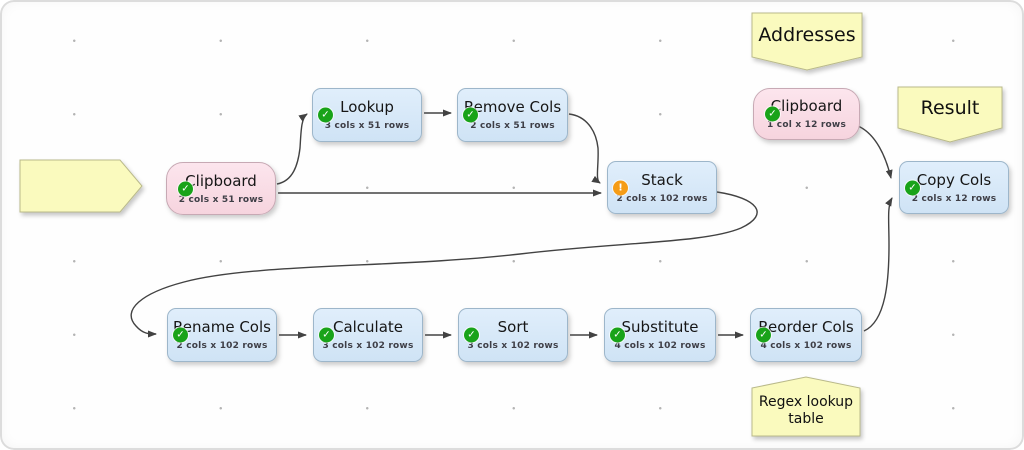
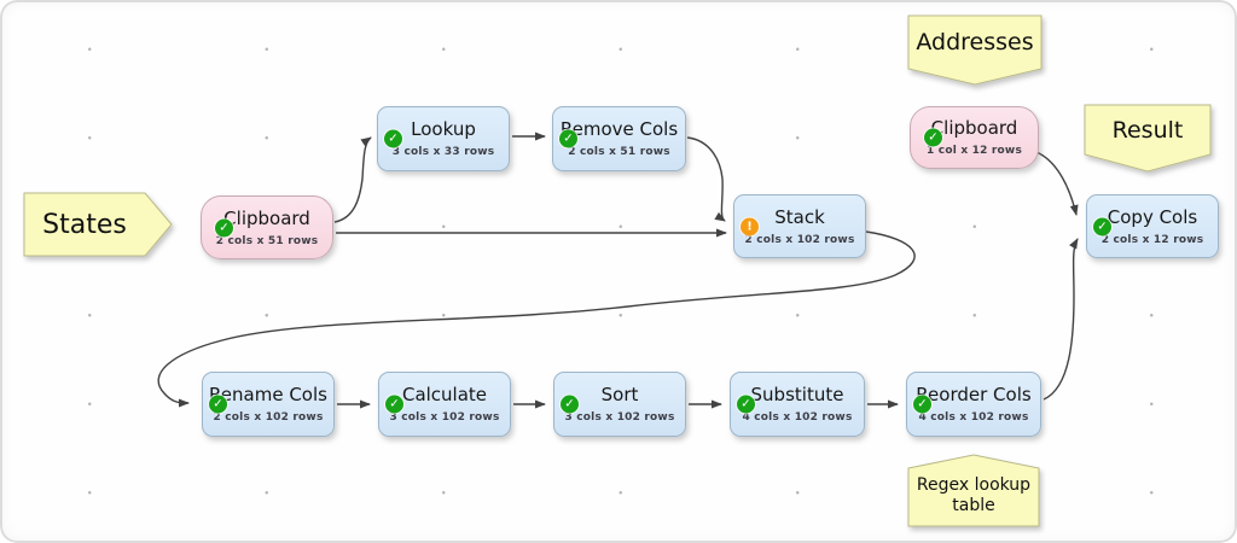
+ States
  Addresses
  Result
  Regex lookup
  table
  ✓
  Clipboard
  2 cols x 51 rows
  ✓
  Lookup
- 3 cols x 51 rows
+ 3 cols x 33 rows
  ✓
  emove Cols
  2 cols x 51 rows
  !
  Stack
  2 cols x 102 rows
  ✓
  Clipboard
  1 col x 12 rows
  ✓
  Copy Cols
  2 cols x 12 rows
  ✓
  ename Cols
  2 cols x 102 rows
  ✓
  Calculate
  3 cols x 102 rows
  ✓
  Sort
  3 cols x 102 rows
  ✓
  Substitute
  4 cols x 102 rows
  ✓
  eorder Cols
  4 cols x 102 rows
